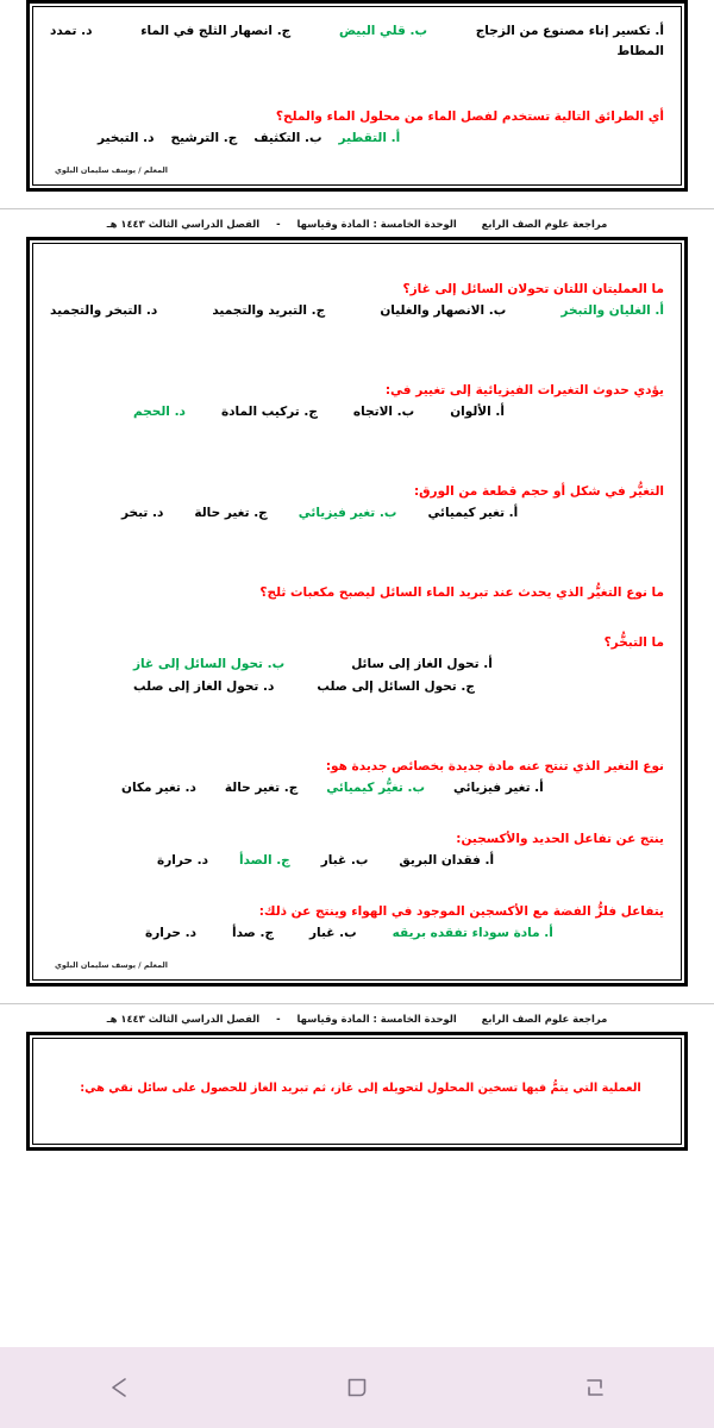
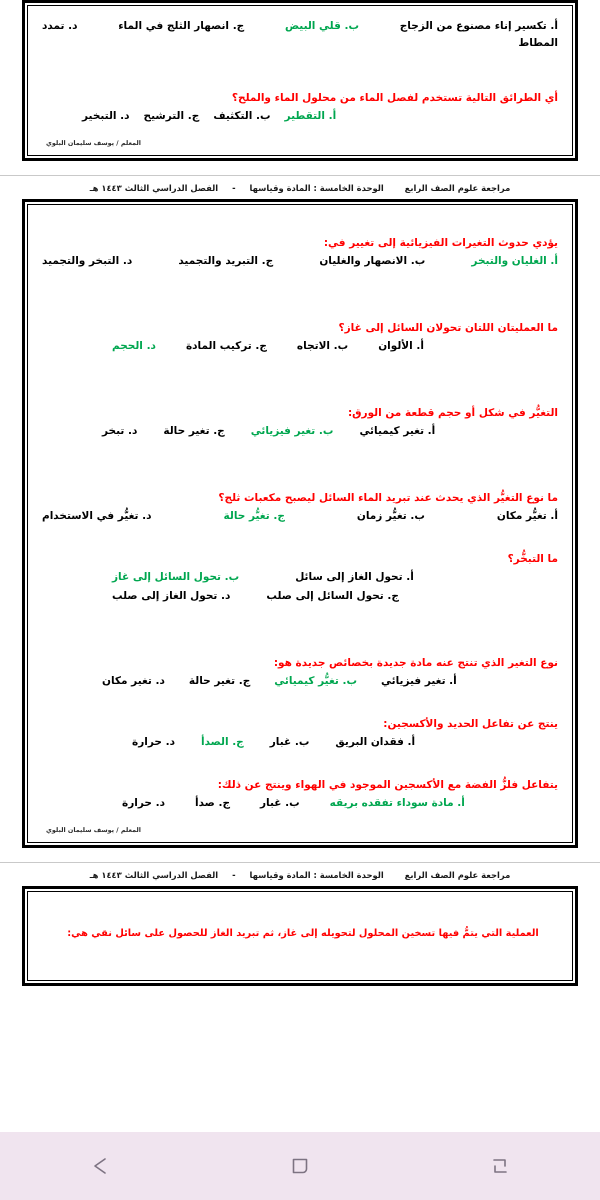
  أ. تكسير إناء مصنوع من الزجاج
  ب. قلي البيض
  ج. انصهار الثلج في الماء
  د. تمدد
  المطاط
  أي الطرائق التالية تستخدم لفصل الماء من محلول الماء والملح؟
  أ. التقطير
  ب. التكثيف
  ج. الترشيح
  د. التبخير
  المعلم / يوسف سليمان البلوي
  مراجعة علوم الصف الرابع الوحدة الخامسة : المادة وقياسها - الفصل الدراسي الثالث ١٤٤٣ هـ
- ما العمليتان اللتان تحولان السائل إلى غاز؟
+ يؤدي حدوث التغيرات الفيزيائية إلى تغيير في:
  أ. الغليان والتبخر
  ب. الانصهار والغليان
  ج. التبريد والتجميد
  د. التبخر والتجميد
- يؤدي حدوث التغيرات الفيزيائية إلى تغيير في:
+ ما العمليتان اللتان تحولان السائل إلى غاز؟
  أ. الألوان
  ب. الاتجاه
  ج. تركيب المادة
  د. الحجم
  التغيُّر في شكل أو حجم قطعة من الورق:
  أ. تغير كيميائي
  ب. تغير فيزيائي
  ج. تغير حالة
  د. تبخر
  ما نوع التغيُّر الذي يحدث عند تبريد الماء السائل ليصبح مكعبات ثلج؟
+ أ. تغيُّر مكان
+ ب. تغيُّر زمان
+ ج. تغيُّر حالة
+ د. تغيُّر في الاستخدام
  ما التبخُّر؟
  أ. تحول الغاز إلى سائل
  ب. تحول السائل إلى غاز
  ج. تحول السائل إلى صلب
  د. تحول الغاز إلى صلب
  نوع التغير الذي تنتج عنه مادة جديدة بخصائص جديدة هو:
  أ. تغير فيزيائي
  ب. تغيُّر كيميائي
  ج. تغير حالة
  د. تغير مكان
  ينتج عن تفاعل الحديد والأكسجين:
  أ. فقدان البريق
  ب. غبار
  ج. الصدأ
  د. حرارة
  يتفاعل فلزُّ الفضة مع الأكسجين الموجود في الهواء وينتج عن ذلك:
  أ. مادة سوداء تفقده بريقه
  ب. غبار
  ج. صدأ
  د. حرارة
  المعلم / يوسف سليمان البلوي
  مراجعة علوم الصف الرابع الوحدة الخامسة : المادة وقياسها - الفصل الدراسي الثالث ١٤٤٣ هـ
  العملية التي يتمُّ فيها تسخين المحلول لتحويله إلى غاز، ثم تبريد الغاز للحصول على سائل نقي هي:
